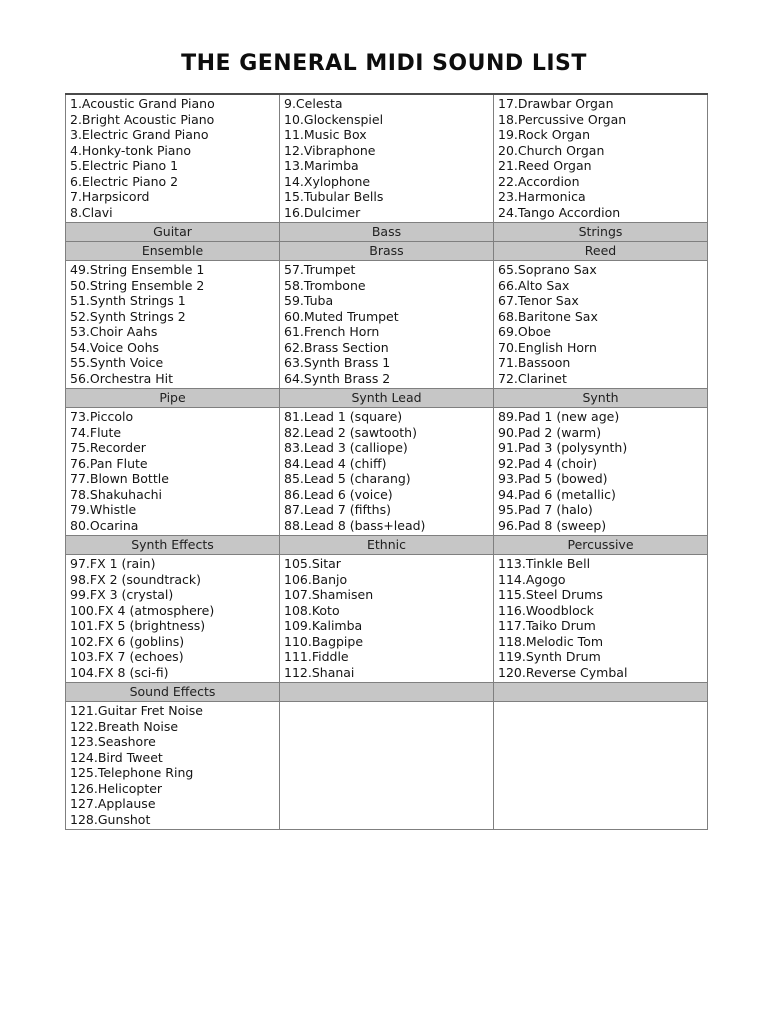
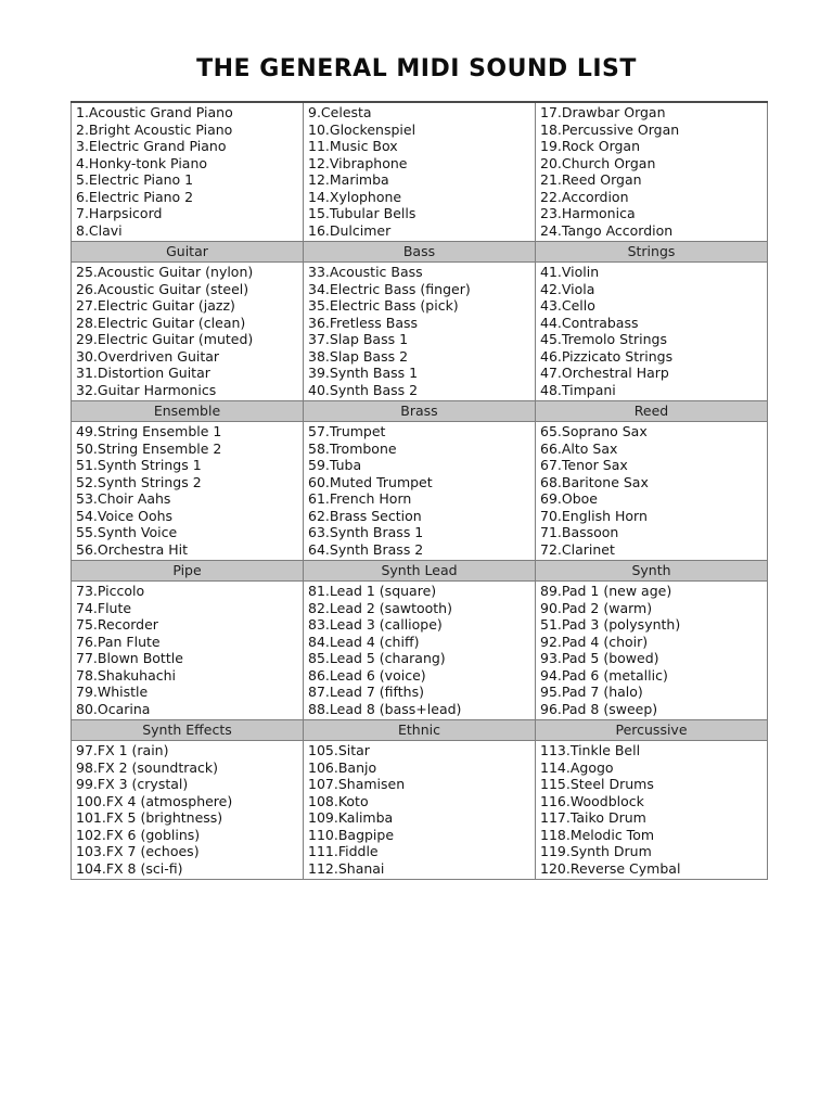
  THE GENERAL MIDI SOUND LIST
- 1.Acoustic Grand Piano2.Bright Acoustic Piano3.Electric Grand Piano4.Honky-tonk Piano5.Electric Piano 16.Electric Piano 27.Harpsicord8.Clavi	9.Celesta10.Glockenspiel11.Music Box12.Vibraphone13.Marimba14.Xylophone15.Tubular Bells16.Dulcimer	17.Drawbar Organ18.Percussive Organ19.Rock Organ20.Church Organ21.Reed Organ22.Accordion23.Harmonica24.Tango Accordion
+ 1.Acoustic Grand Piano2.Bright Acoustic Piano3.Electric Grand Piano4.Honky-tonk Piano5.Electric Piano 16.Electric Piano 27.Harpsicord8.Clavi	9.Celesta10.Glockenspiel11.Music Box12.Vibraphone12.Marimba14.Xylophone15.Tubular Bells16.Dulcimer	17.Drawbar Organ18.Percussive Organ19.Rock Organ20.Church Organ21.Reed Organ22.Accordion23.Harmonica24.Tango Accordion
  Guitar	Bass	Strings
+ 25.Acoustic Guitar (nylon)26.Acoustic Guitar (steel)27.Electric Guitar (jazz)28.Electric Guitar (clean)29.Electric Guitar (muted)30.Overdriven Guitar31.Distortion Guitar32.Guitar Harmonics	33.Acoustic Bass34.Electric Bass (finger)35.Electric Bass (pick)36.Fretless Bass37.Slap Bass 138.Slap Bass 239.Synth Bass 140.Synth Bass 2	41.Violin42.Viola43.Cello44.Contrabass45.Tremolo Strings46.Pizzicato Strings47.Orchestral Harp48.Timpani
  Ensemble	Brass	Reed
  49.String Ensemble 150.String Ensemble 251.Synth Strings 152.Synth Strings 253.Choir Aahs54.Voice Oohs55.Synth Voice56.Orchestra Hit	57.Trumpet58.Trombone59.Tuba60.Muted Trumpet61.French Horn62.Brass Section63.Synth Brass 164.Synth Brass 2	65.Soprano Sax66.Alto Sax67.Tenor Sax68.Baritone Sax69.Oboe70.English Horn71.Bassoon72.Clarinet
  Pipe	Synth Lead	Synth
- 73.Piccolo74.Flute75.Recorder76.Pan Flute77.Blown Bottle78.Shakuhachi79.Whistle80.Ocarina	81.Lead 1 (square)82.Lead 2 (sawtooth)83.Lead 3 (calliope)84.Lead 4 (chiff)85.Lead 5 (charang)86.Lead 6 (voice)87.Lead 7 (fifths)88.Lead 8 (bass+lead)	89.Pad 1 (new age)90.Pad 2 (warm)91.Pad 3 (polysynth)92.Pad 4 (choir)93.Pad 5 (bowed)94.Pad 6 (metallic)95.Pad 7 (halo)96.Pad 8 (sweep)
+ 73.Piccolo74.Flute75.Recorder76.Pan Flute77.Blown Bottle78.Shakuhachi79.Whistle80.Ocarina	81.Lead 1 (square)82.Lead 2 (sawtooth)83.Lead 3 (calliope)84.Lead 4 (chiff)85.Lead 5 (charang)86.Lead 6 (voice)87.Lead 7 (fifths)88.Lead 8 (bass+lead)	89.Pad 1 (new age)90.Pad 2 (warm)51.Pad 3 (polysynth)92.Pad 4 (choir)93.Pad 5 (bowed)94.Pad 6 (metallic)95.Pad 7 (halo)96.Pad 8 (sweep)
  Synth Effects	Ethnic	Percussive
  97.FX 1 (rain)98.FX 2 (soundtrack)99.FX 3 (crystal)100.FX 4 (atmosphere)101.FX 5 (brightness)102.FX 6 (goblins)103.FX 7 (echoes)104.FX 8 (sci-fi)	105.Sitar106.Banjo107.Shamisen108.Koto109.Kalimba110.Bagpipe111.Fiddle112.Shanai	113.Tinkle Bell114.Agogo115.Steel Drums116.Woodblock117.Taiko Drum118.Melodic Tom119.Synth Drum120.Reverse Cymbal
- Sound Effects
- 121.Guitar Fret Noise122.Breath Noise123.Seashore124.Bird Tweet125.Telephone Ring126.Helicopter127.Applause128.Gunshot
